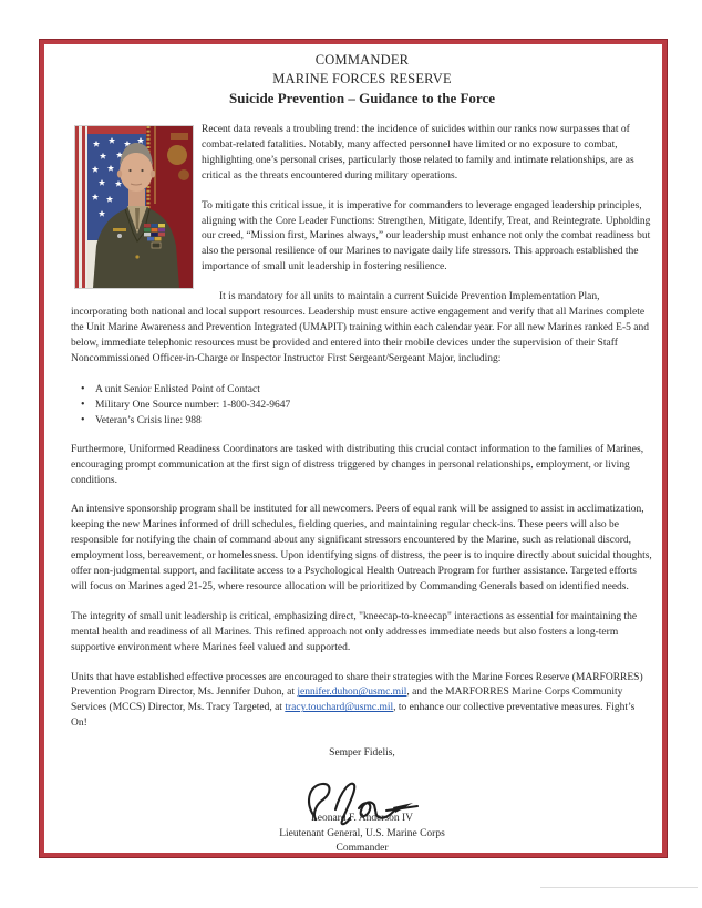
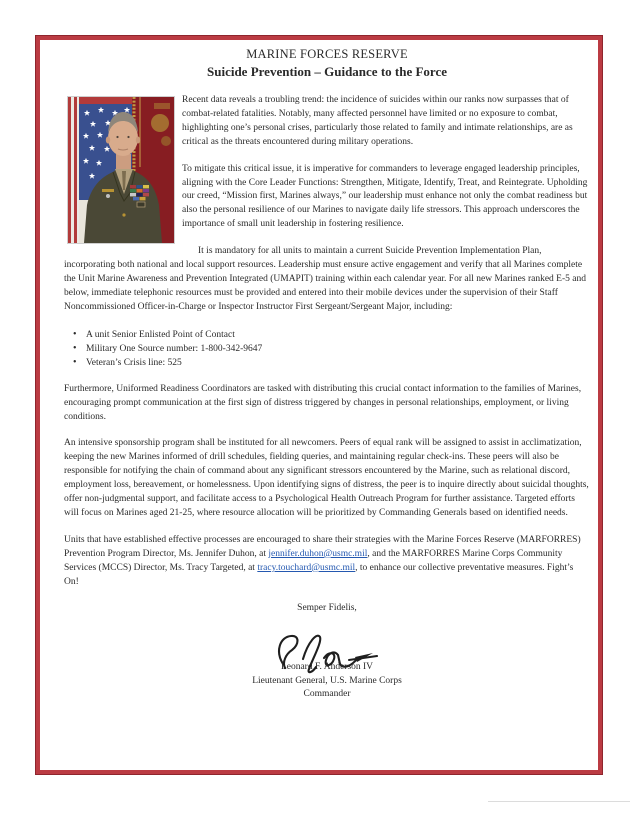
- COMMANDER
  MARINE FORCES RESERVE
  Suicide Prevention – Guidance to the Force
  Recent data reveals a troubling trend: the incidence of suicides within our ranks now surpasses that of combat-related fatalities. Notably, many affected personnel have limited or no exposure to combat, highlighting one’s personal crises, particularly those related to family and intimate relationships, are as critical as the threats encountered during military operations.
- To mitigate this critical issue, it is imperative for commanders to leverage engaged leadership principles, aligning with the Core Leader Functions: Strengthen, Mitigate, Identify, Treat, and Reintegrate. Upholding our creed, “Mission first, Marines always,” our leadership must enhance not only the combat readiness but also the personal resilience of our Marines to navigate daily life stressors. This approach established the importance of small unit leadership in fostering resilience.
+ To mitigate this critical issue, it is imperative for commanders to leverage engaged leadership principles, aligning with the Core Leader Functions: Strengthen, Mitigate, Identify, Treat, and Reintegrate. Upholding our creed, “Mission first, Marines always,” our leadership must enhance not only the combat readiness but also the personal resilience of our Marines to navigate daily life stressors. This approach underscores the importance of small unit leadership in fostering resilience.
  It is mandatory for all units to maintain a current Suicide Prevention Implementation Plan, incorporating both national and local support resources. Leadership must ensure active engagement and verify that all Marines complete the Unit Marine Awareness and Prevention Integrated (UMAPIT) training within each calendar year. For all new Marines ranked E-5 and below, immediate telephonic resources must be provided and entered into their mobile devices under the supervision of their Staff Noncommissioned Officer-in-Charge or Inspector Instructor First Sergeant/Sergeant Major, including:
  A unit Senior Enlisted Point of Contact
  Military One Source number: 1-800-342-9647
- Veteran’s Crisis line: 988
+ Veteran’s Crisis line: 525
  Furthermore, Uniformed Readiness Coordinators are tasked with distributing this crucial contact information to the families of Marines, encouraging prompt communication at the first sign of distress triggered by changes in personal relationships, employment, or living conditions.
  An intensive sponsorship program shall be instituted for all newcomers. Peers of equal rank will be assigned to assist in acclimatization, keeping the new Marines informed of drill schedules, fielding queries, and maintaining regular check-ins. These peers will also be responsible for notifying the chain of command about any significant stressors encountered by the Marine, such as relational discord, employment loss, bereavement, or homelessness. Upon identifying signs of distress, the peer is to inquire directly about suicidal thoughts, offer non-judgmental support, and facilitate access to a Psychological Health Outreach Program for further assistance. Targeted efforts will focus on Marines aged 21-25, where resource allocation will be prioritized by Commanding Generals based on identified needs.
- The integrity of small unit leadership is critical, emphasizing direct, "kneecap-to-kneecap" interactions as essential for maintaining the mental health and readiness of all Marines. This refined approach not only addresses immediate needs but also fosters a long-term supportive environment where Marines feel valued and supported.
  Units that have established effective processes are encouraged to share their strategies with the Marine Forces Reserve (MARFORRES) Prevention Program Director, Ms. Jennifer Duhon, at jennifer.duhon@usmc.mil, and the MARFORRES Marine Corps Community Services (MCCS) Director, Ms. Tracy Targeted, at tracy.touchard@usmc.mil, to enhance our collective preventative measures. Fight’s On!
  Semper Fidelis,
  Leonard F. Anderson IV
  Lieutenant General, U.S. Marine Corps
  Commander
